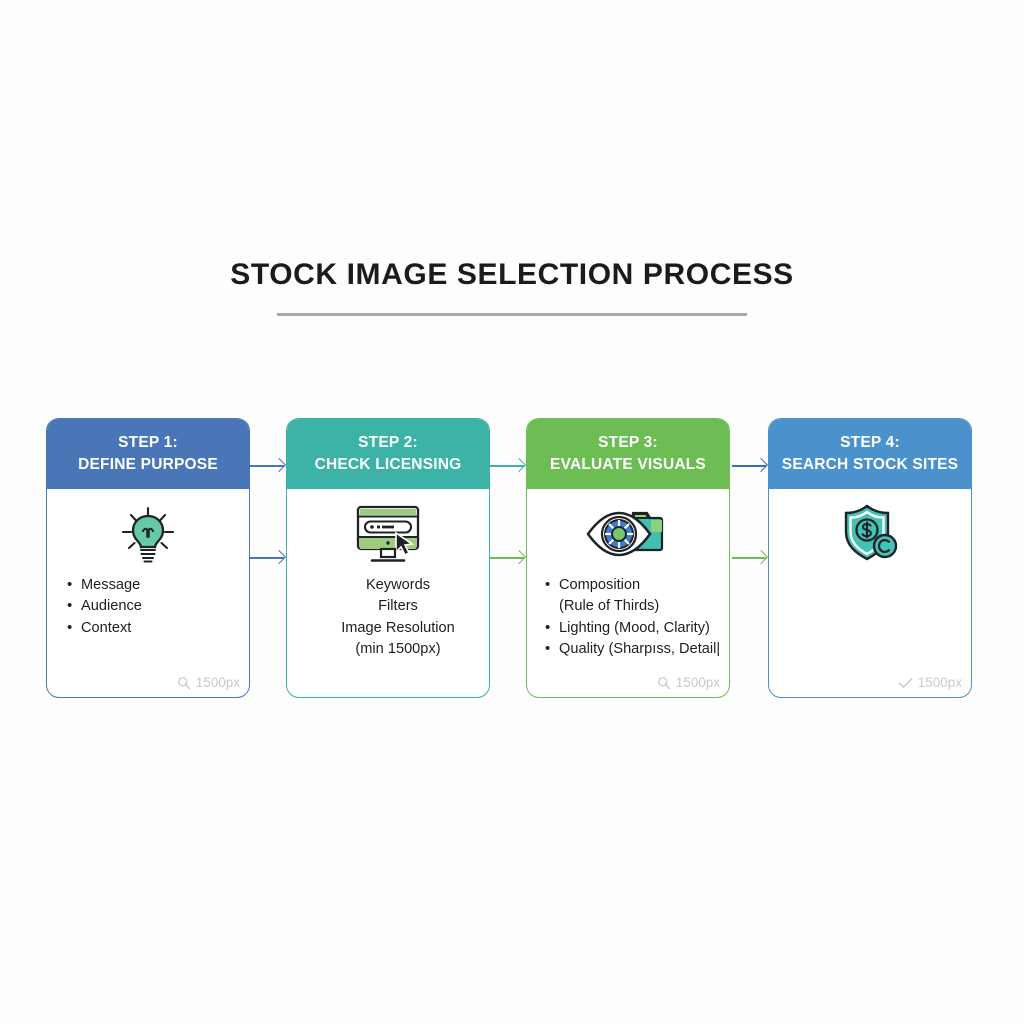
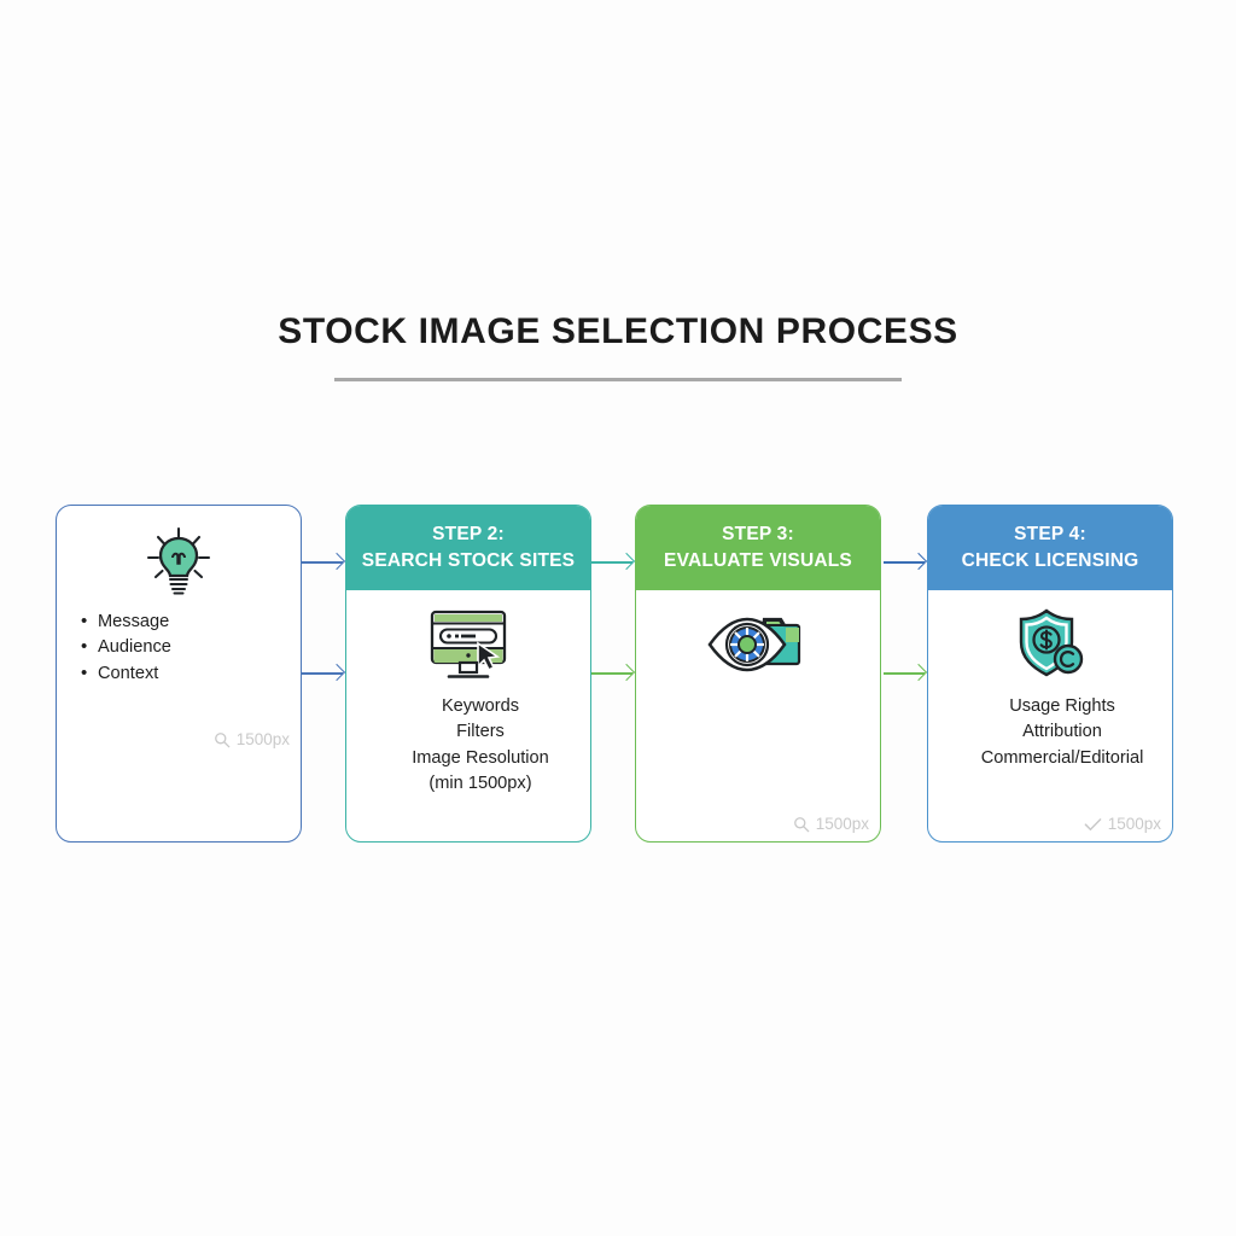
  STOCK IMAGE SELECTION PROCESS
- STEP 1:
- DEFINE PURPOSE
  Message
  Audience
  Context
  1500px
  STEP 2:
- CHECK LICENSING
+ SEARCH STOCK SITES
  Keywords
  Filters
  Image Resolution
  (min 1500px)
  STEP 3:
  EVALUATE VISUALS
- Composition
- (Rule of Thirds)
- Lighting (Mood, Clarity)
- Quality (Sharpıss, Detail|
  1500px
  STEP 4:
- SEARCH STOCK SITES
+ CHECK LICENSING
+ Usage Rights
+ Attribution
+ Commercial/Editorial
  1500px
